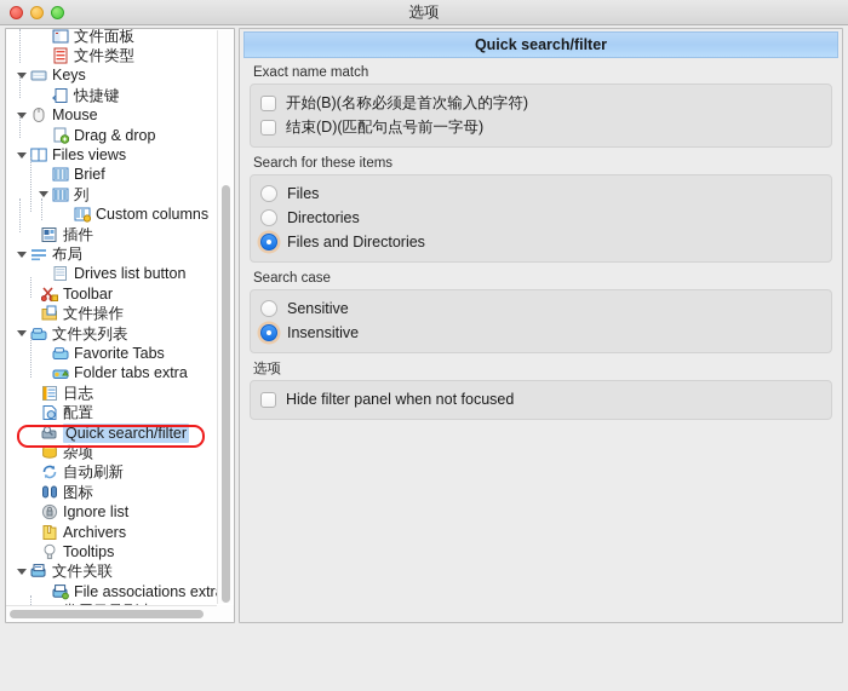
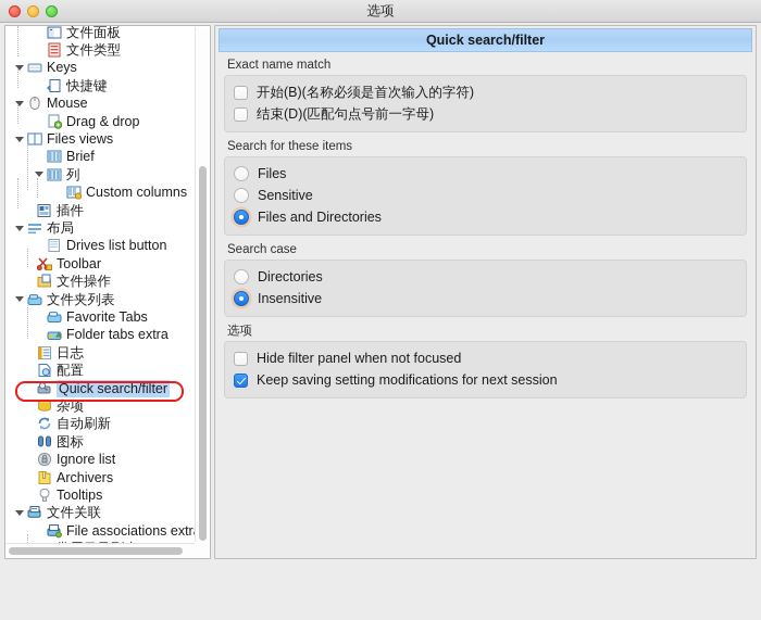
  选项
  文件面板
  文件类型
  Keys
  快捷键
  Mouse
  Drag & drop
  Files views
  Brief
  列
  Custom columns
  插件
  布局
  Drives list button
  Toolbar
  文件操作
  文件夹列表
  Favorite Tabs
  Folder tabs extra
  日志
  配置
  Quick search/filter
  杂项
  自动刷新
  图标
  Ignore list
  Archivers
  Tooltips
  文件关联
  File associations extr
  Quick search/filter
  Exact name match
  开始(B)(名称必须是首次输入的字符)
  结束(D)(匹配句点号前一字母)
  Search for these items
  Files
- Directories
+ Sensitive
  Files and Directories
  Search case
- Sensitive
+ Directories
  Insensitive
  选项
  Hide filter panel when not focused
+ Keep saving setting modifications for next session
